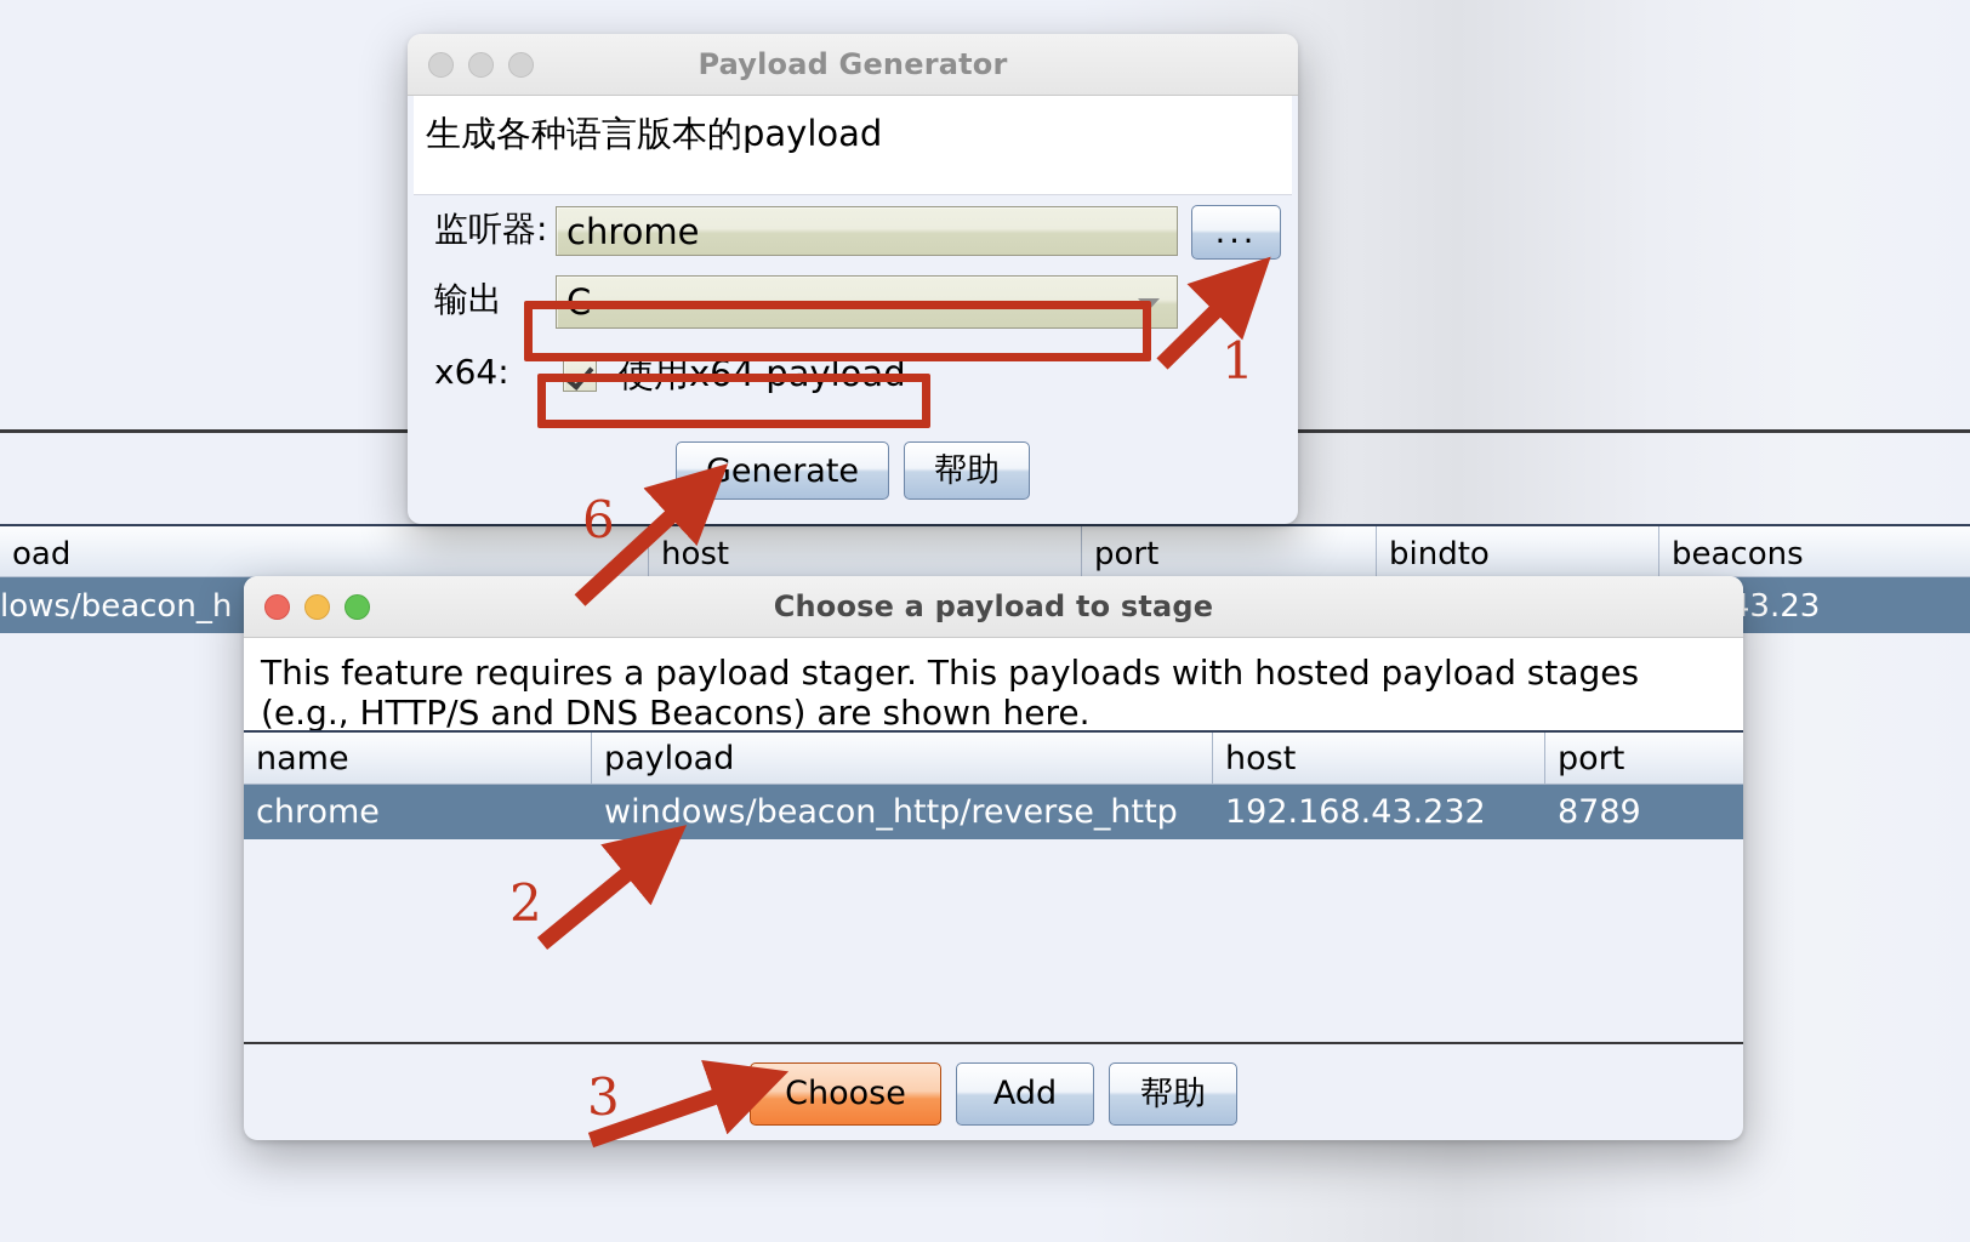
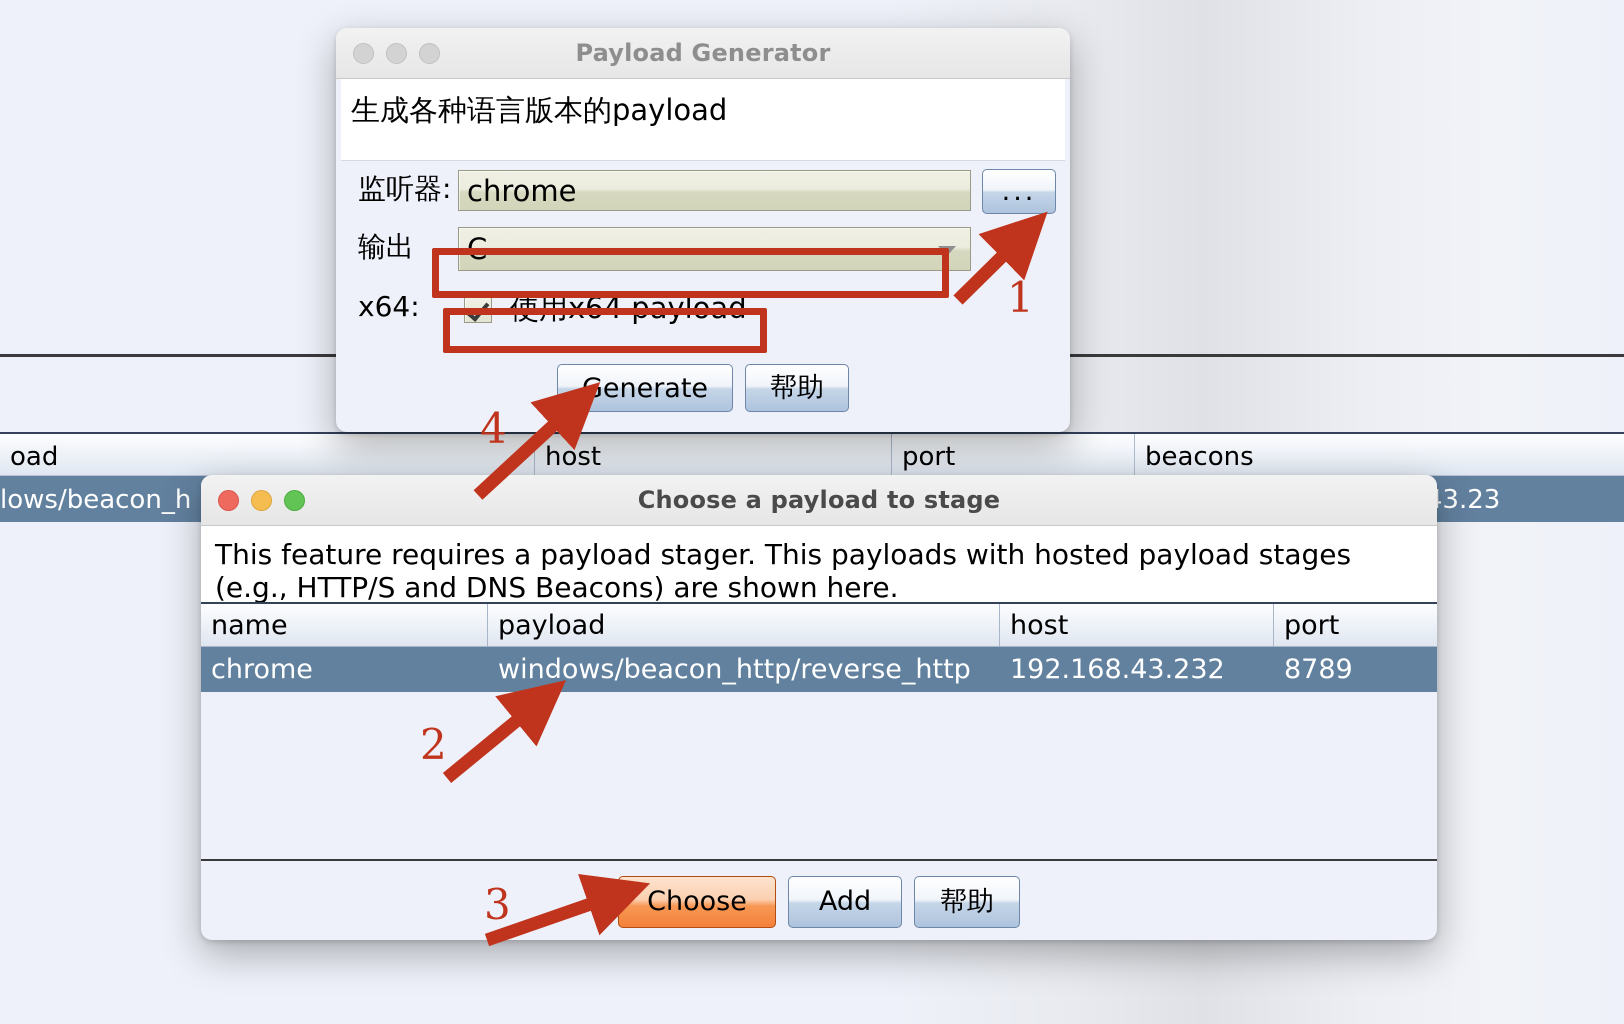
  oad
  host
  port
- bindto
  beacons
  lows/beacon_h
  Payload Generator
  生成各种语言版本的payload
  监听器:
  chrome
  ...
  输出
  C
  x64:
  使用x64 payload
  Generate
  帮助
  Choose a payload to stage
  This feature requires a payload stager. This payloads with hosted payload stages (e.g., HTTP/S and DNS Beacons) are shown here.
  name
  payload
  host
  port
  chrome
  windows/beacon_http/reverse_http
  192.168.43.232
  8789
  Choose
  Add
  帮助
  1
  2
  3
- 6
+ 4
